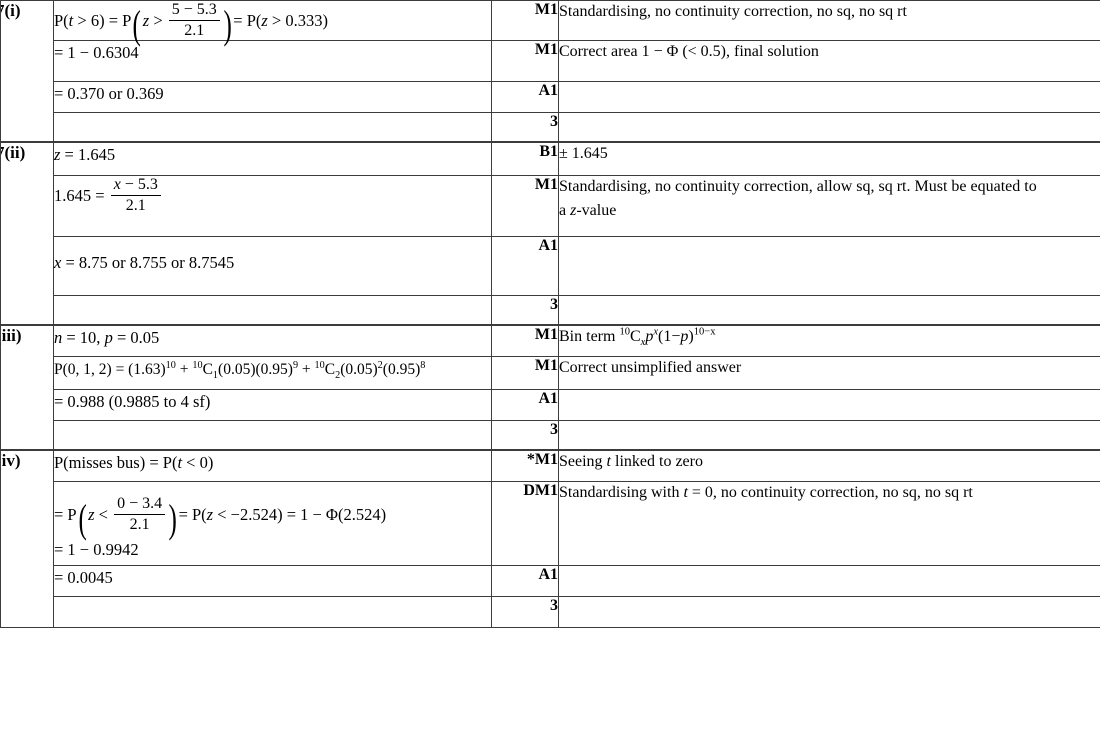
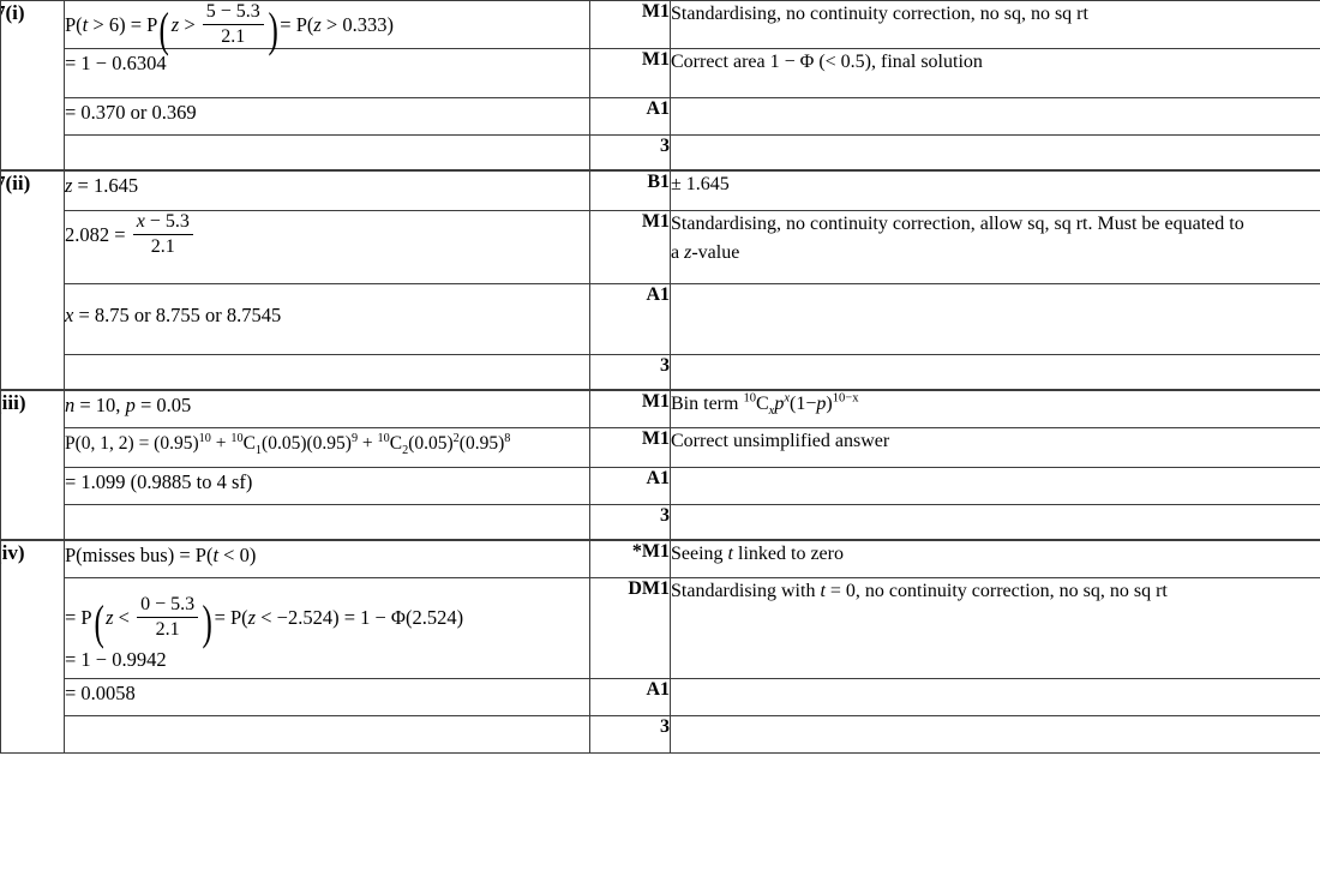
  7(i)	P(t > 6) = P(z > 5 − 5.32.1 )= P(z > 0.333)	M1	Standardising, no continuity correction, no sq, no sq rt
  = 1 − 0.6304	M1	Correct area 1 − Φ (< 0.5), final solution
  = 0.370 or 0.369	A1
  	3
  7(ii)	z = 1.645	B1	± 1.645
- 1.645 = x − 5.32.1	M1	Standardising, no continuity correction, allow sq, sq rt. Must be equated to a z-value
+ 2.082 = x − 5.32.1	M1	Standardising, no continuity correction, allow sq, sq rt. Must be equated to a z-value
  x = 8.75 or 8.755 or 8.7545	A1
  	3
  iii)	n = 10, p = 0.05	M1	Bin term 10Cxpx(1−p)10−x
- P(0, 1, 2) = (1.63)10 + 10C1(0.05)(0.95)9 + 10C2(0.05)2(0.95)8	M1	Correct unsimplified answer
+ P(0, 1, 2) = (0.95)10 + 10C1(0.05)(0.95)9 + 10C2(0.05)2(0.95)8	M1	Correct unsimplified answer
- = 0.988 (0.9885 to 4 sf)	A1
+ = 1.099 (0.9885 to 4 sf)	A1
  	3
  iv)	P(misses bus) = P(t < 0)	*M1	Seeing t linked to zero
- = P(z < 0 − 3.42.1 )= P(z < −2.524) = 1 − Φ(2.524) = 1 − 0.9942	DM1	Standardising with t = 0, no continuity correction, no sq, no sq rt
+ = P(z < 0 − 5.32.1 )= P(z < −2.524) = 1 − Φ(2.524) = 1 − 0.9942	DM1	Standardising with t = 0, no continuity correction, no sq, no sq rt
- = 0.0045	A1
+ = 0.0058	A1
  	3
